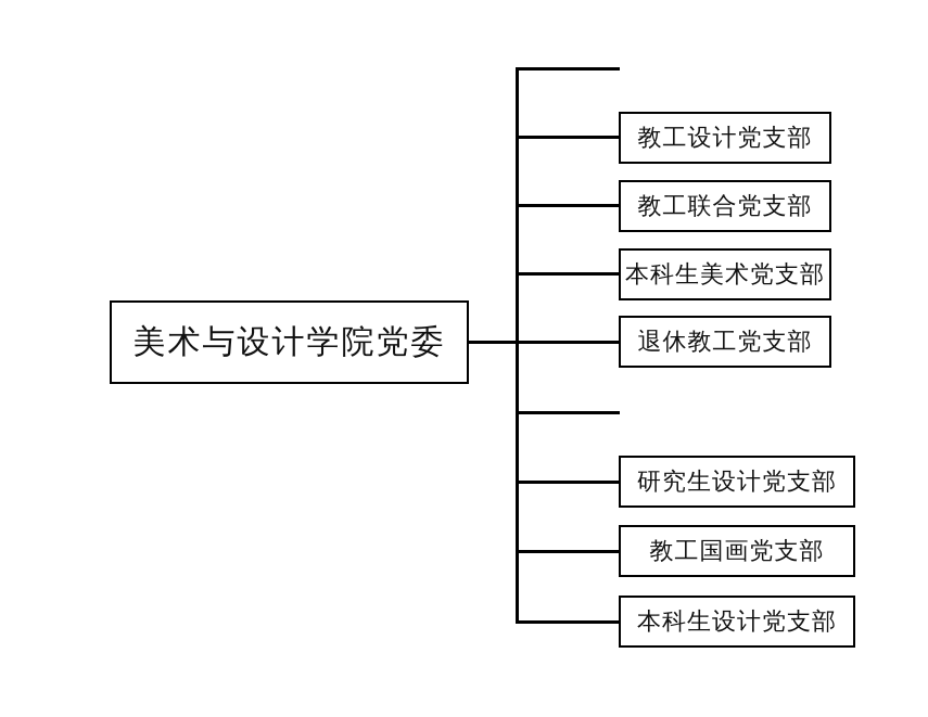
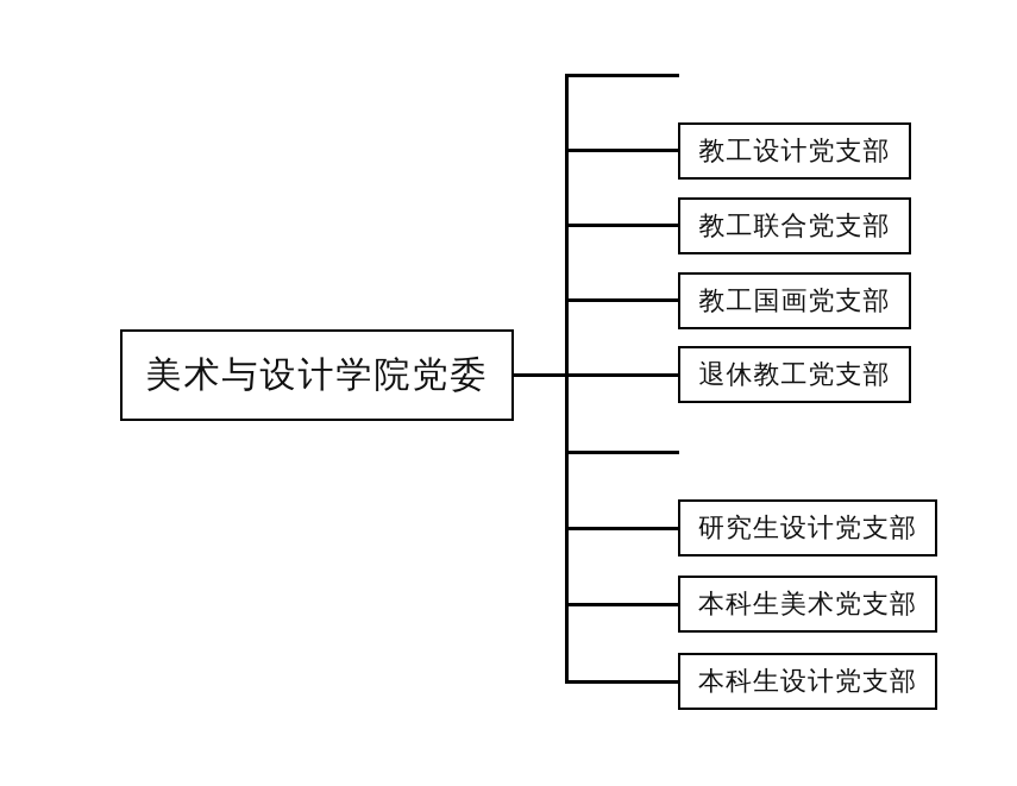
  美术与设计学院党委
  教工设计党支部
  教工联合党支部
- 本科生美术党支部
+ 教工国画党支部
  退休教工党支部
  研究生设计党支部
- 教工国画党支部
+ 本科生美术党支部
  本科生设计党支部
